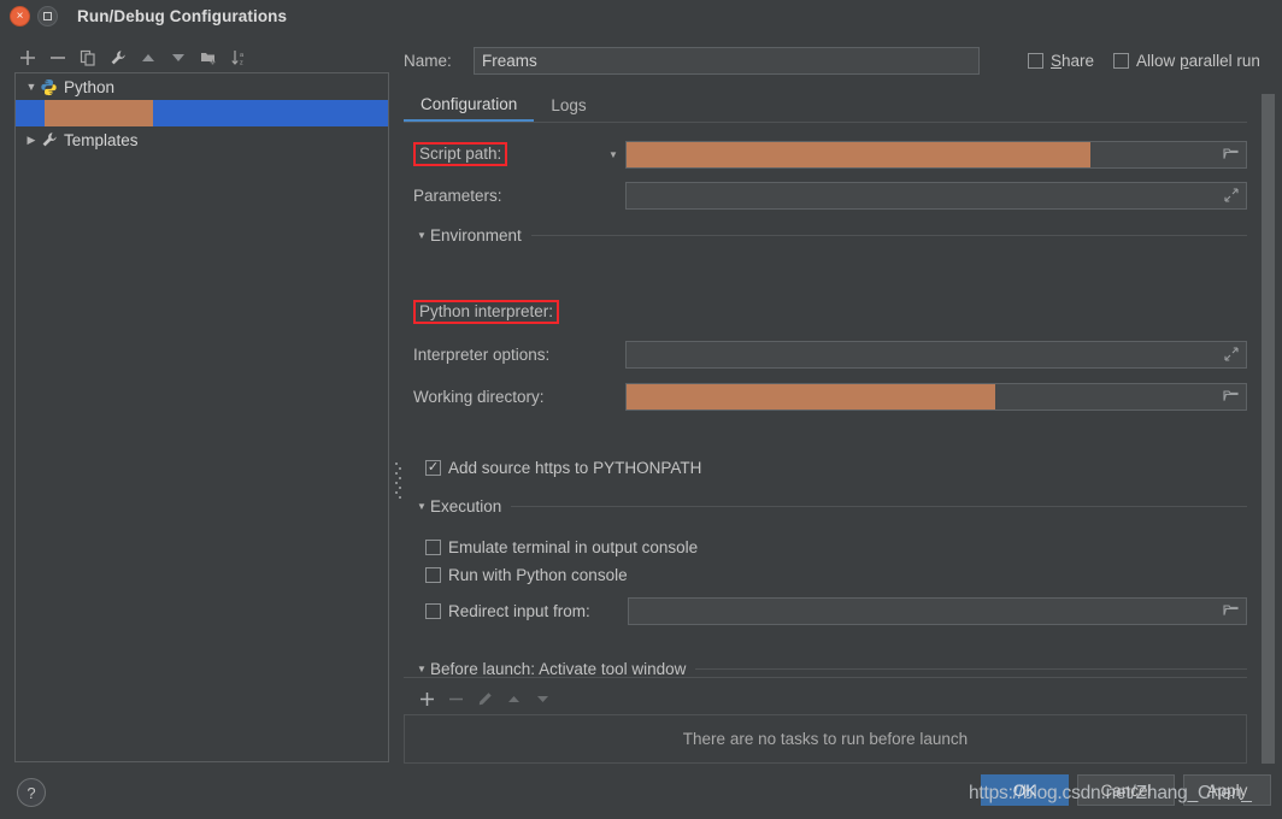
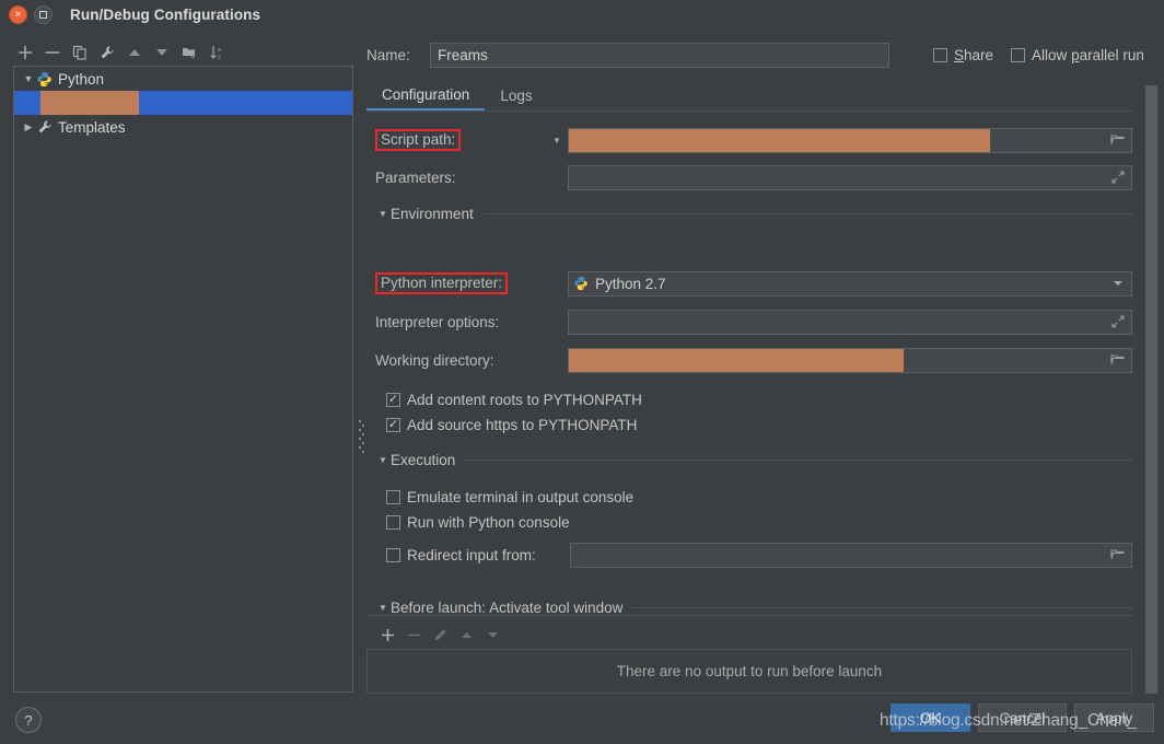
  ×
  Run/Debug Configurations
  ▼
  Python
  ▶
  Templates
  ?
  Name:
  Freams
  Share
  Allow parallel run
  Configuration
  Logs
  Script path:
  ▼
  Parameters:
  ▼
  Environment
  Python interpreter:
+ Python 2.7
  Interpreter options:
  Working directory:
+ Add content roots to PYTHONPATH
  Add source https to PYTHONPATH
  ▼
  Execution
  Emulate terminal in output console
  Run with Python console
  Redirect input from:
  ▼
  Before launch: Activate tool window
- There are no tasks to run before launch
+ There are no output to run before launch
  OK
  Cancel
  Apply
  https://blog.csdn.net/Zhang_Chen_
